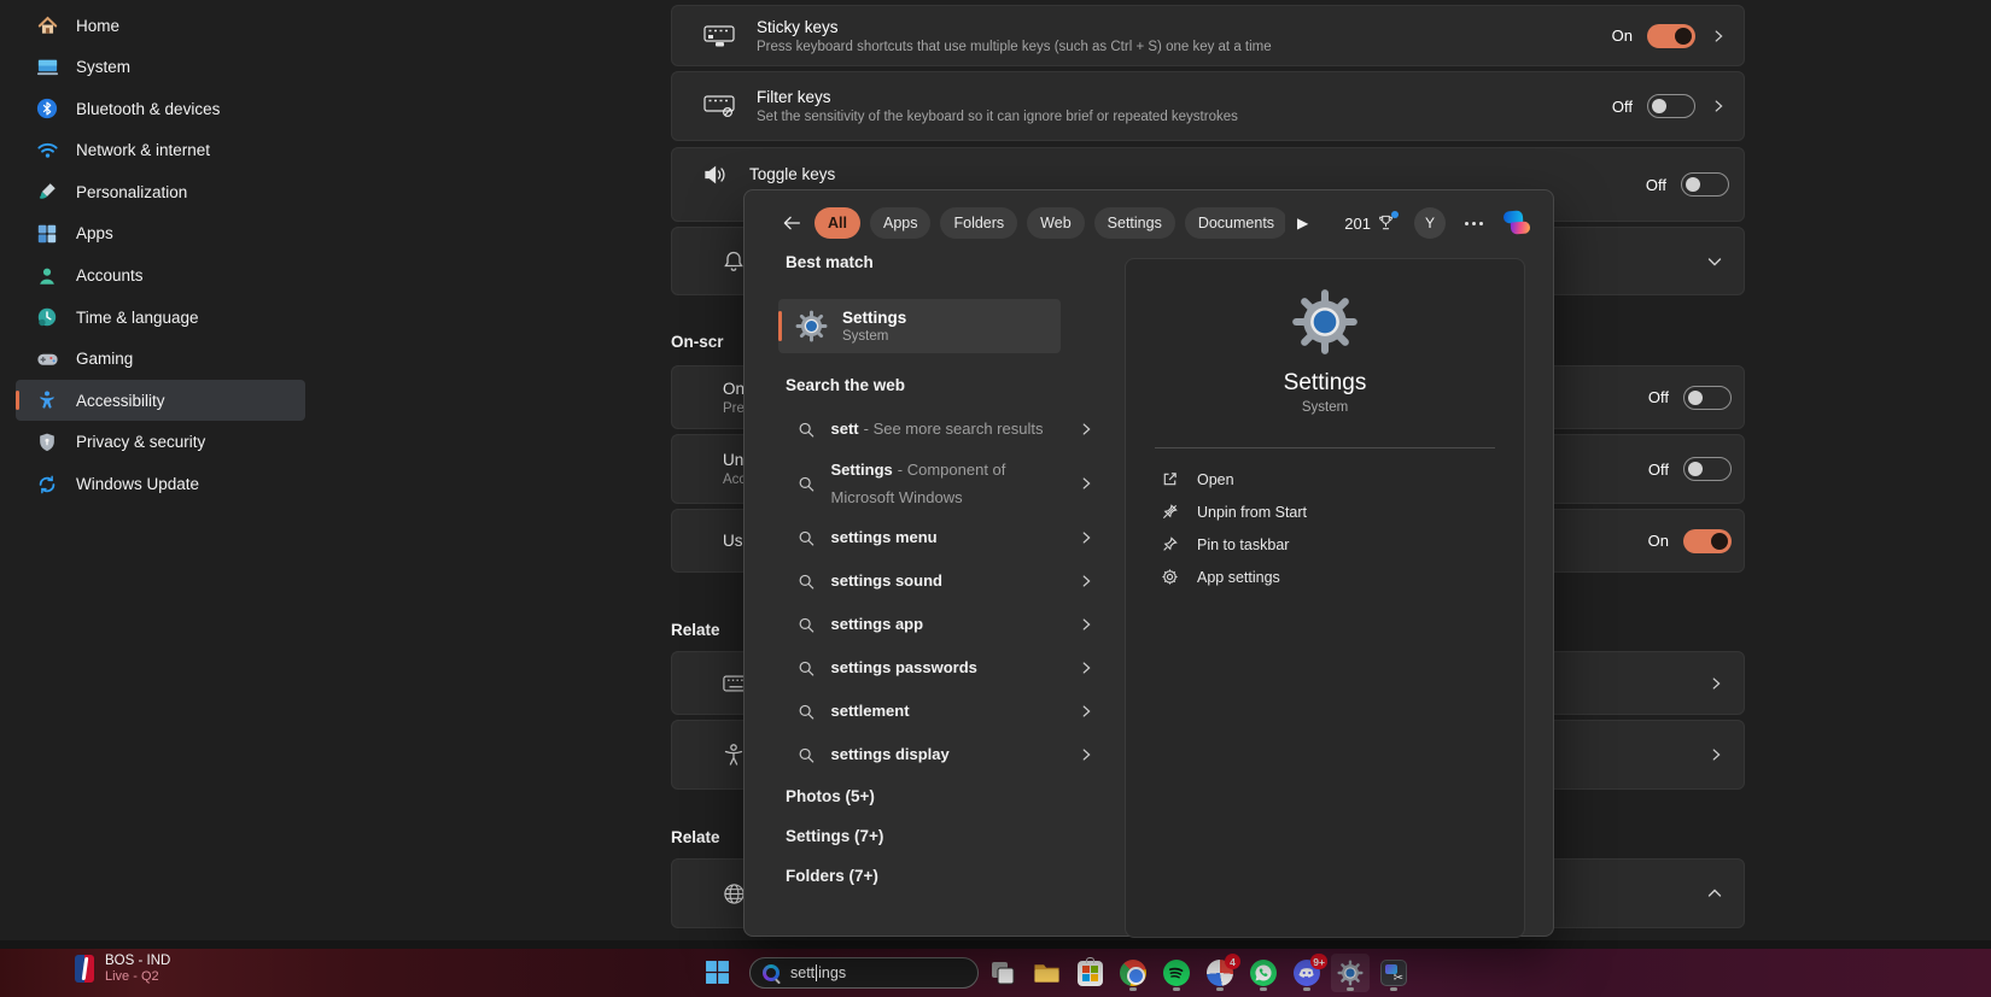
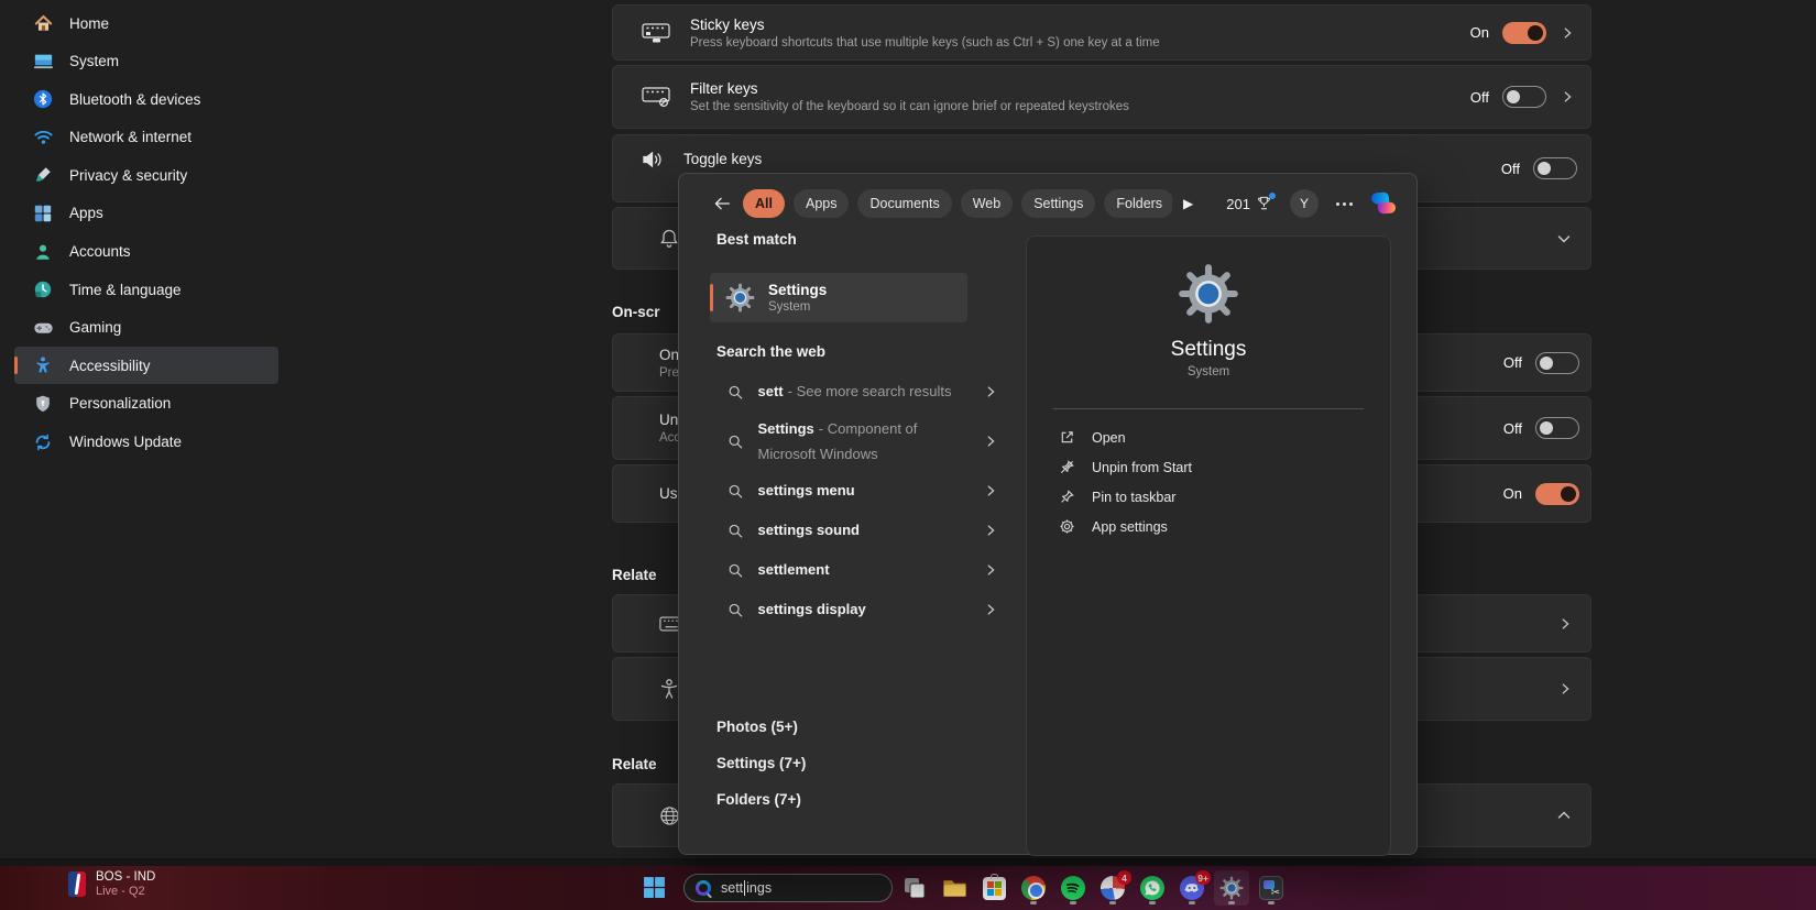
  Home
  System
  Bluetooth & devices
  Network & internet
- Personalization
+ Privacy & security
  Apps
  Accounts
  Time & language
  Gaming
  Accessibility
- Privacy & security
+ Personalization
  Windows Update
  Sticky keys
  Press keyboard shortcuts that use multiple keys (such as Ctrl + S) one key at a time
  On
  Filter keys
  Set the sensitivity of the keyboard so it can ignore brief or repeated keystrokes
  Off
  Toggle keys
  Off
  On-scr
  Pre
  Off
  Off
  On
  Relate
  Relate
  All
  Apps
- Folders
+ Documents
  Web
  Settings
- Documents
+ Folders
  ▶
  201
  Y
  Best match
  Settings
  System
  Search the web
  sett - See more search results
  Settings - Component of Microsoft Windows
  settings menu
  settings sound
- settings app
- settings passwords
  settlement
  settings display
  Photos (5+)
  Settings (7+)
  Folders (7+)
  Settings
  System
  Open
  Unpin from Start
  Pin to taskbar
  App settings
  BOS - IND
  Live - Q2
  sett
  ings
  4
  9+
  ✂
